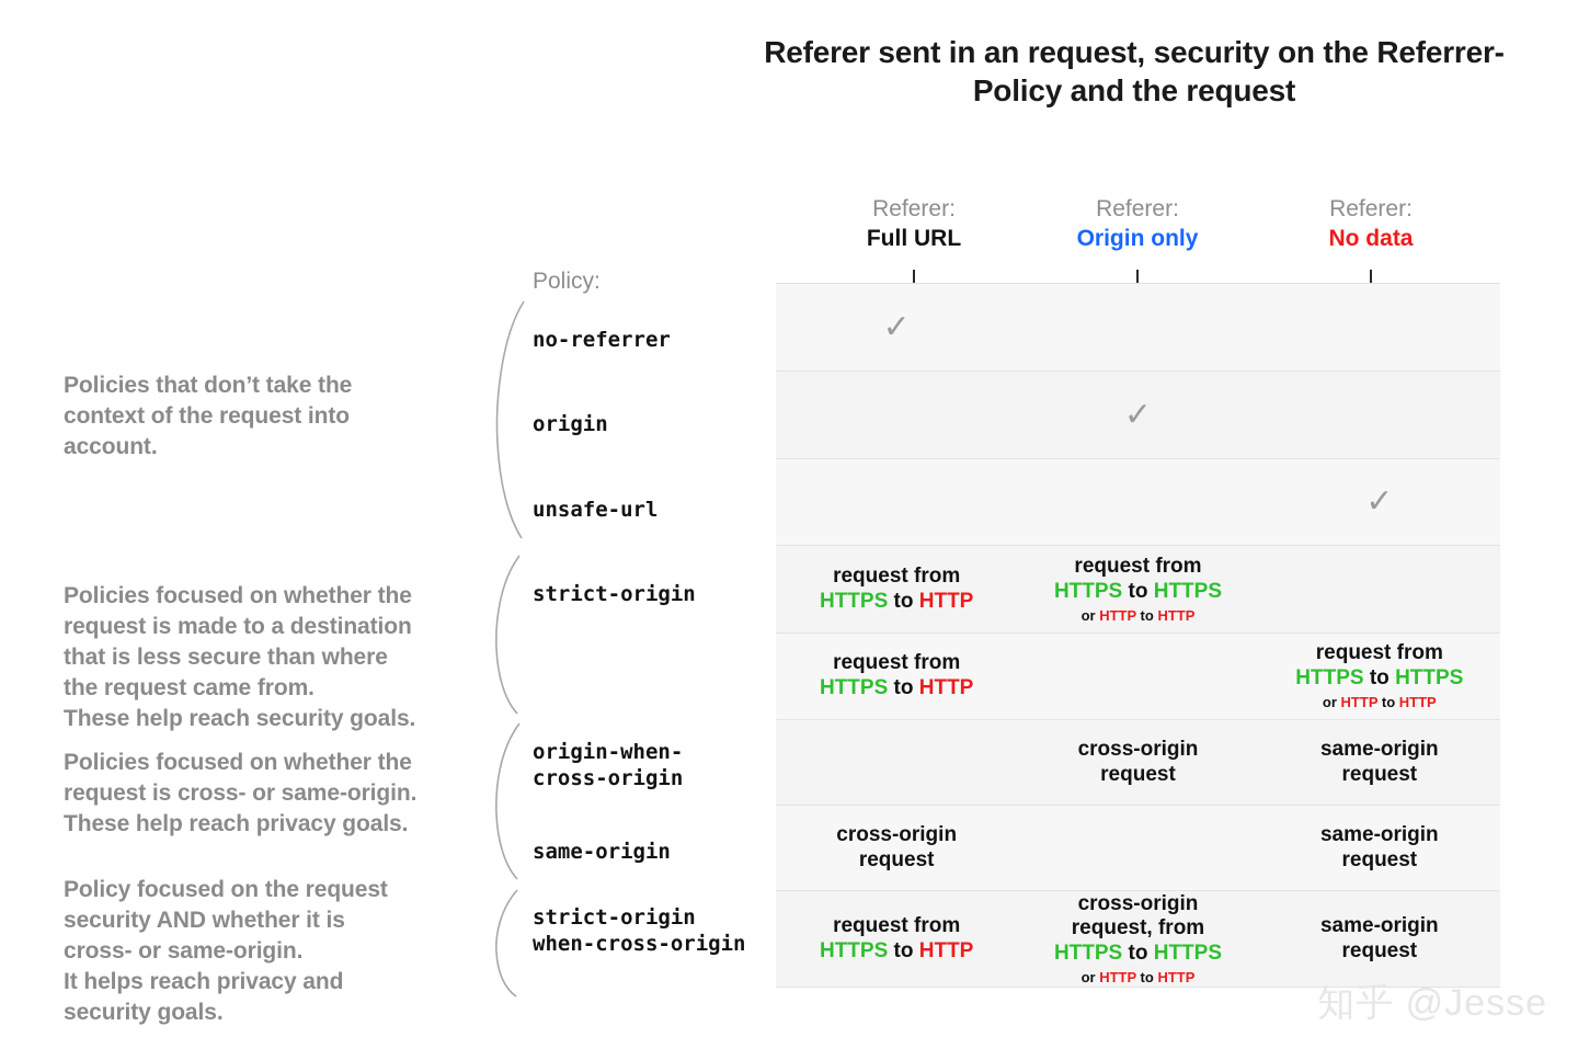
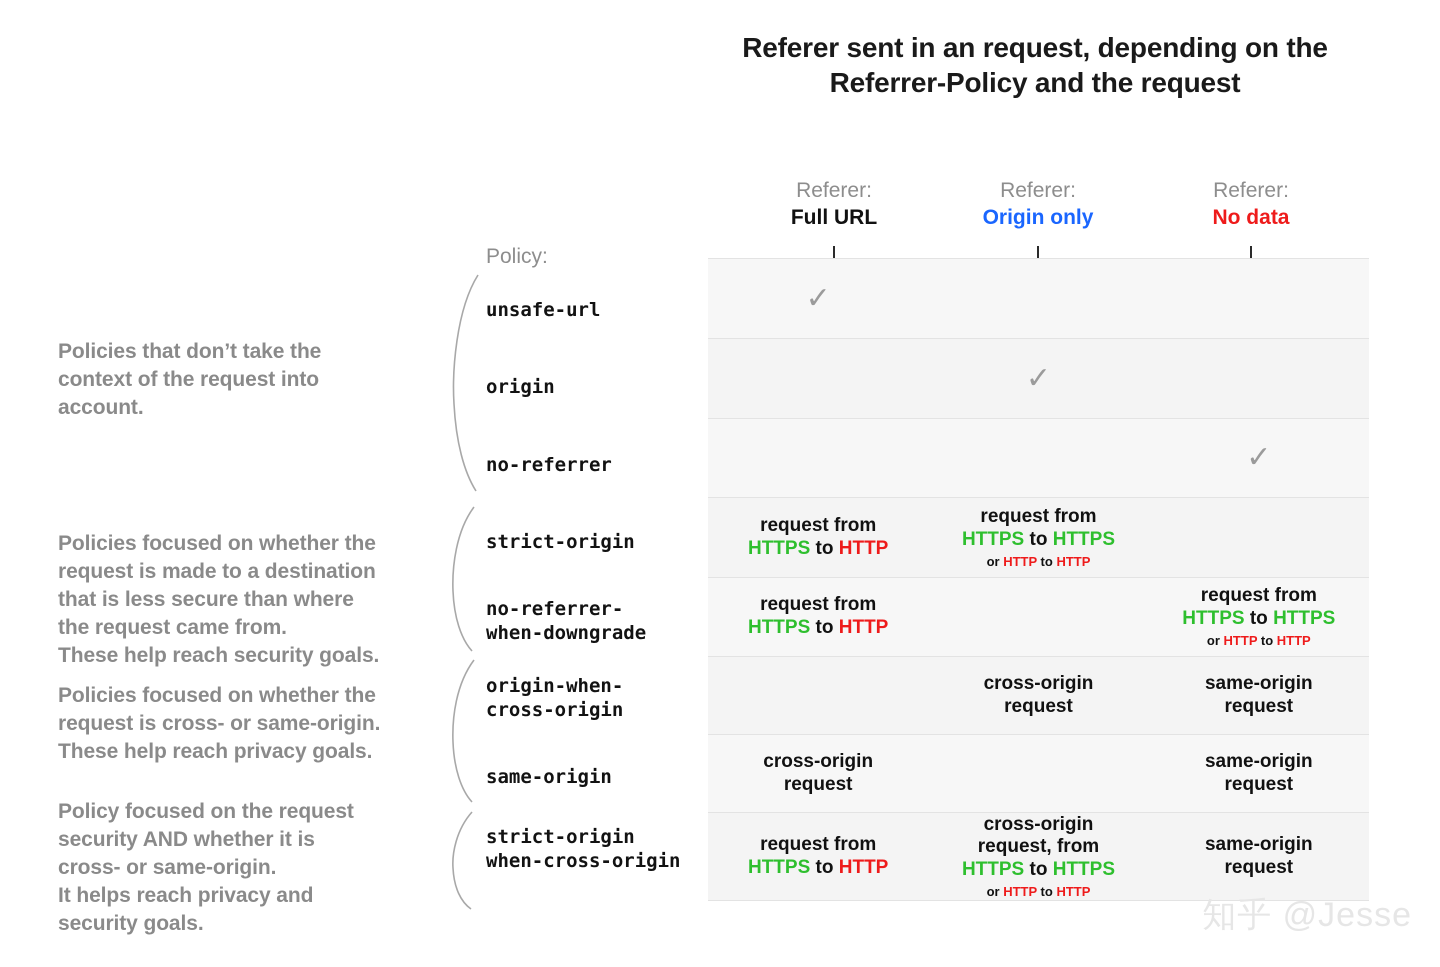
- Referer sent in an request, security on the Referrer-Policy and the request
+ Referer sent in an request, depending on the Referrer-Policy and the request
  Referer:
  Full URL
  Referer:
  Origin only
  Referer:
  No data
  Policy:
  Policies that don’t take the
  context of the request into
  account.
  Policies focused on whether the
  request is made to a destination
  that is less secure than where
  the request came from.
  These help reach security goals.
  Policies focused on whether the
  request is cross- or same-origin.
  These help reach privacy goals.
  Policy focused on the request
  security AND whether it is
  cross- or same-origin.
  It helps reach privacy and
  security goals.
- no-referrer
+ unsafe-url
  origin
- unsafe-url
+ no-referrer
  strict-origin
+ no-referrer-
+ when-downgrade
  origin-when-
  cross-origin
  same-origin
  strict-origin
  when-cross-origin
  ✓
  ✓
  ✓
  request from
  HTTPS to HTTP
  request from
  HTTPS to HTTPS
  or HTTP to HTTP
  request from
  HTTPS to HTTP
  request from
  HTTPS to HTTPS
  or HTTP to HTTP
  cross-origin
  request
  same-origin
  request
  cross-origin
  request
  same-origin
  request
  request from
  HTTPS to HTTP
  cross-origin
  request, from
  HTTPS to HTTPS
  or HTTP to HTTP
  same-origin
  request
  知乎 @Jesse
